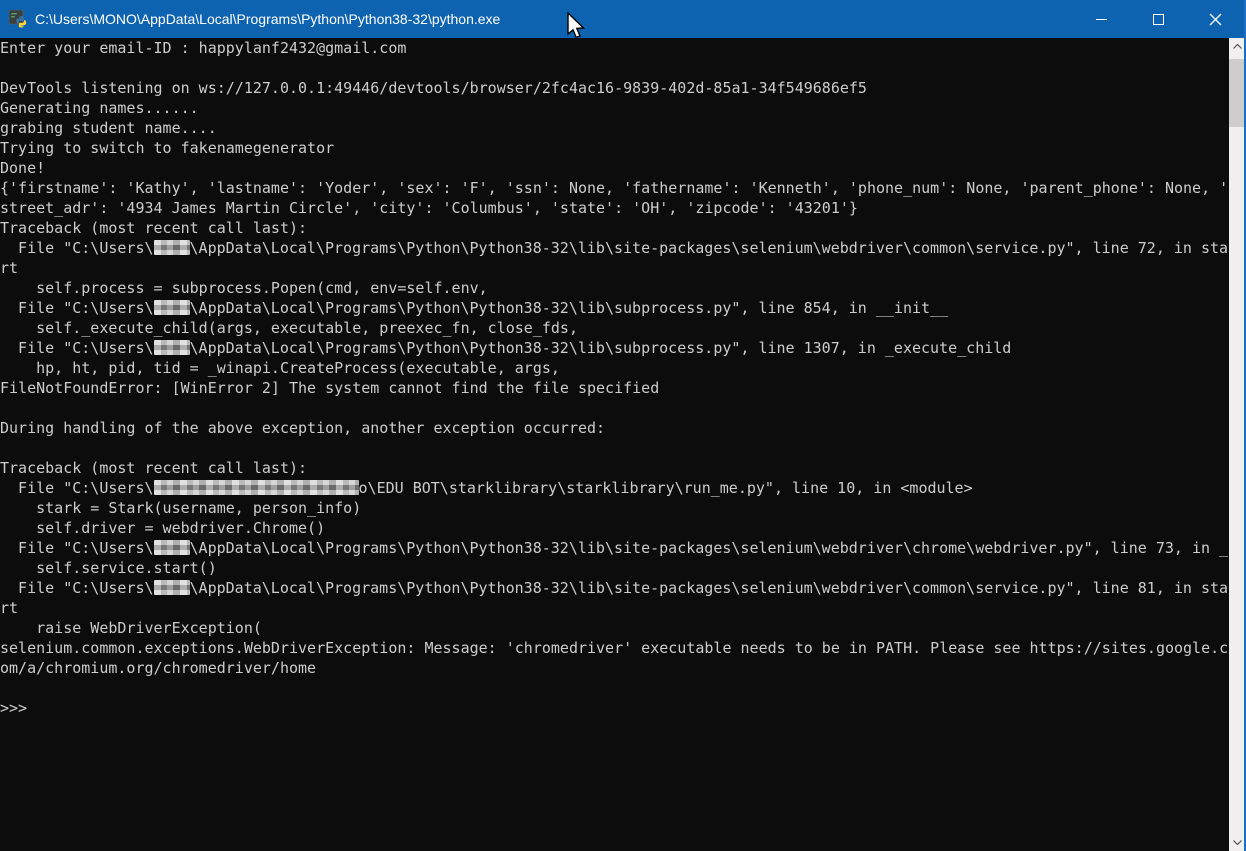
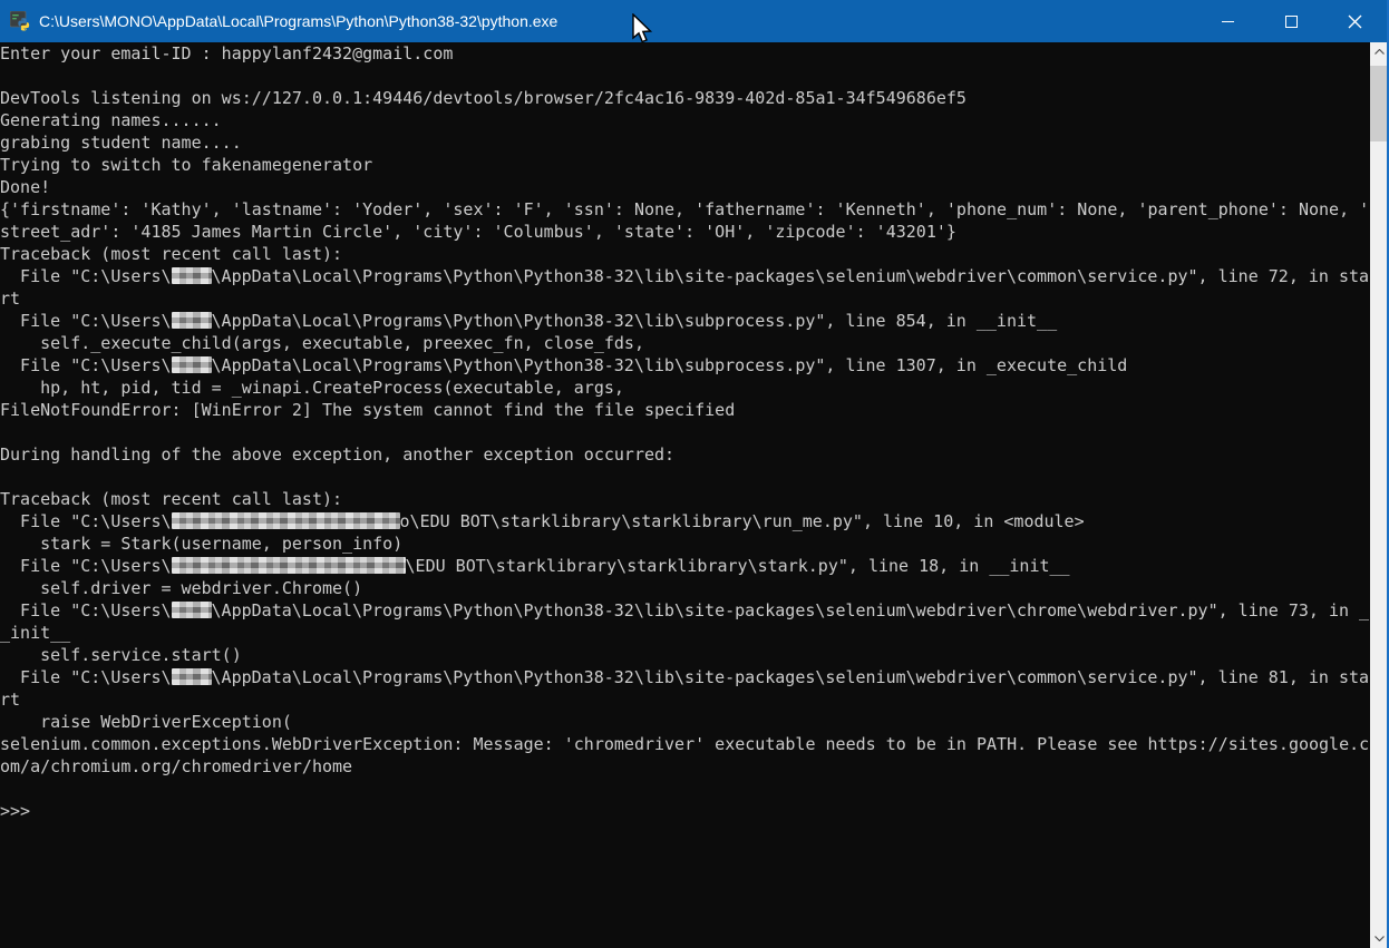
  C:\Users\MONO\AppData\Local\Programs\Python\Python38-32\python.exe
  Enter your email-ID : happylanf2432@gmail.com
  DevTools listening on ws://127.0.0.1:49446/devtools/browser/2fc4ac16-9839-402d-85a1-34f549686ef5
  Generating names......
  grabing student name....
  Trying to switch to fakenamegenerator
  Done!
  {'firstname': 'Kathy', 'lastname': 'Yoder', 'sex': 'F', 'ssn': None, 'fathername': 'Kenneth', 'phone_num': None, 'parent_phone': None, '
- street_adr': '4934 James Martin Circle', 'city': 'Columbus', 'state': 'OH', 'zipcode': '43201'}
+ street_adr': '4185 James Martin Circle', 'city': 'Columbus', 'state': 'OH', 'zipcode': '43201'}
  Traceback (most recent call last):
  File "C:\Users\ \AppData\Local\Programs\Python\Python38-32\lib\site-packages\selenium\webdriver\common\service.py", line 72, in sta
  rt
- self.process = subprocess.Popen(cmd, env=self.env,
  File "C:\Users\ \AppData\Local\Programs\Python\Python38-32\lib\subprocess.py", line 854, in __init__
  self._execute_child(args, executable, preexec_fn, close_fds,
  File "C:\Users\ \AppData\Local\Programs\Python\Python38-32\lib\subprocess.py", line 1307, in _execute_child
  hp, ht, pid, tid = _winapi.CreateProcess(executable, args,
  FileNotFoundError: [WinError 2] The system cannot find the file specified
  During handling of the above exception, another exception occurred:
  Traceback (most recent call last):
  File "C:\Users\ o\EDU BOT\starklibrary\starklibrary\run_me.py", line 10, in <module>
  stark = Stark(username, person_info)
+ File "C:\Users\ \EDU BOT\starklibrary\starklibrary\stark.py", line 18, in __init__
  self.driver = webdriver.Chrome()
  File "C:\Users\ \AppData\Local\Programs\Python\Python38-32\lib\site-packages\selenium\webdriver\chrome\webdriver.py", line 73, in _
+ _init__
  self.service.start()
  File "C:\Users\ \AppData\Local\Programs\Python\Python38-32\lib\site-packages\selenium\webdriver\common\service.py", line 81, in sta
  rt
  raise WebDriverException(
  selenium.common.exceptions.WebDriverException: Message: 'chromedriver' executable needs to be in PATH. Please see https://sites.google.c
  om/a/chromium.org/chromedriver/home
  >>>
